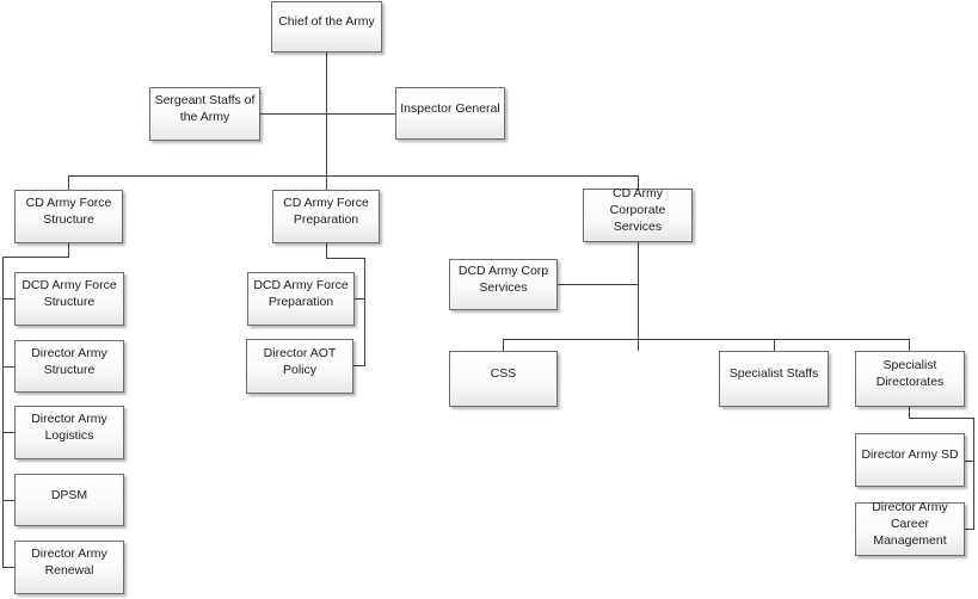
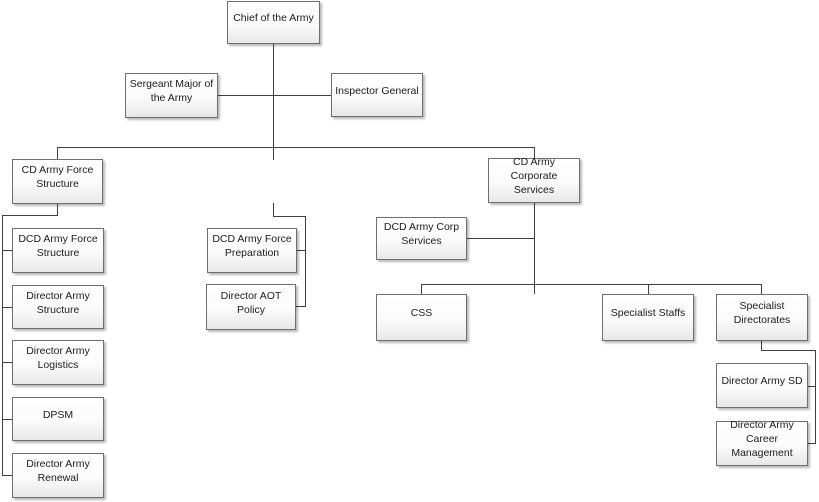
  Chief of the Army
- Sergeant Staffs of the Army
+ Sergeant Major of the Army
  Inspector General
  CD Army Force Structure
- CD Army Force Preparation
  CD Army Corporate Services
  DCD Army Force Structure
  Director Army Structure
  Director Army Logistics
  DPSM
  Director Army Renewal
  DCD Army Force Preparation
  Director AOT Policy
  DCD Army Corp Services
  CSS
  Specialist Staffs
  Specialist Directorates
  Director Army SD
  Director Army Career Management
